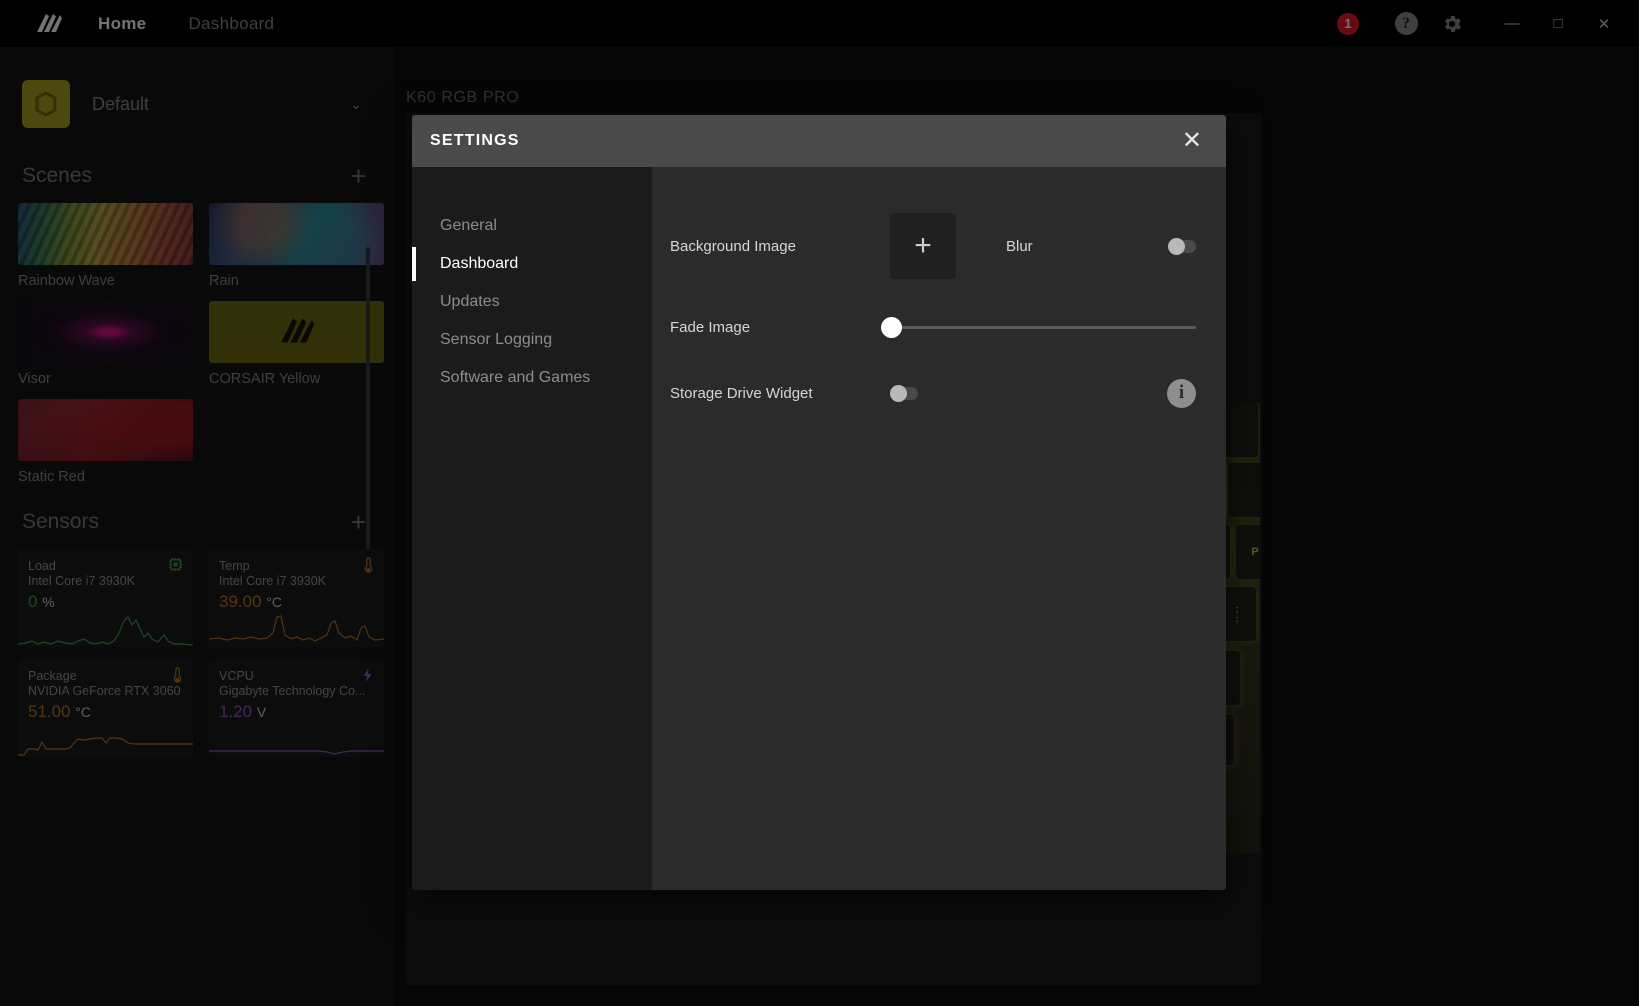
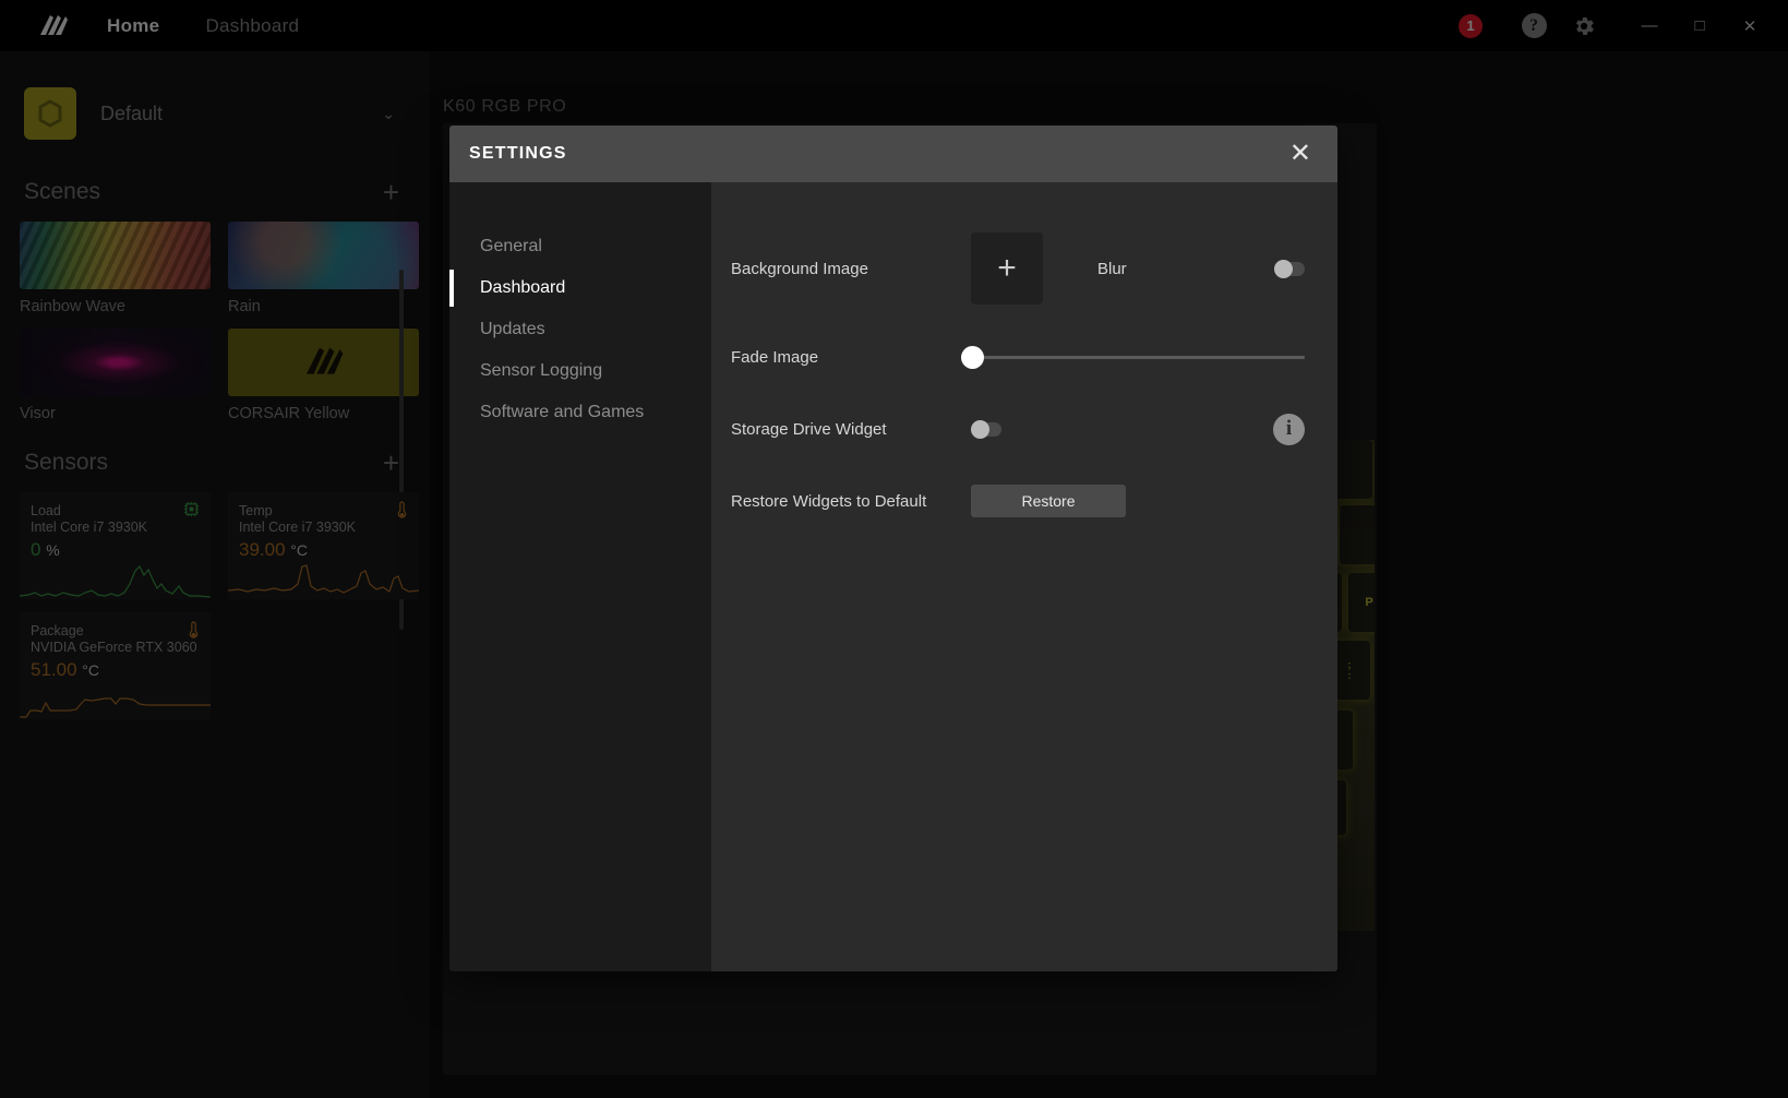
  Home
  Dashboard
  1
  ?
  —
  □
  ✕
  Default
  ⌄
  Scenes
  +
  Rainbow Wave
  Rain
  Visor
  CORSAIR Yellow
- Static Red
  Sensors
  +
  Load
  Intel Core i7 3930K
  0 %
  Temp
  Intel Core i7 3930K
  39.00 °C
  Package
  NVIDIA GeForce RTX 3060
  51.00 °C
- VCPU
- Gigabyte Technology Co...
- 1.20 V
  K60 RGB PRO
  P
  ;
  :
  SETTINGS
  ✕
  General
  Dashboard
  Updates
  Sensor Logging
  Software and Games
  Background Image
  +
  Blur
  Fade Image
  Storage Drive Widget
  i
+ Restore Widgets to Default
+ Restore
